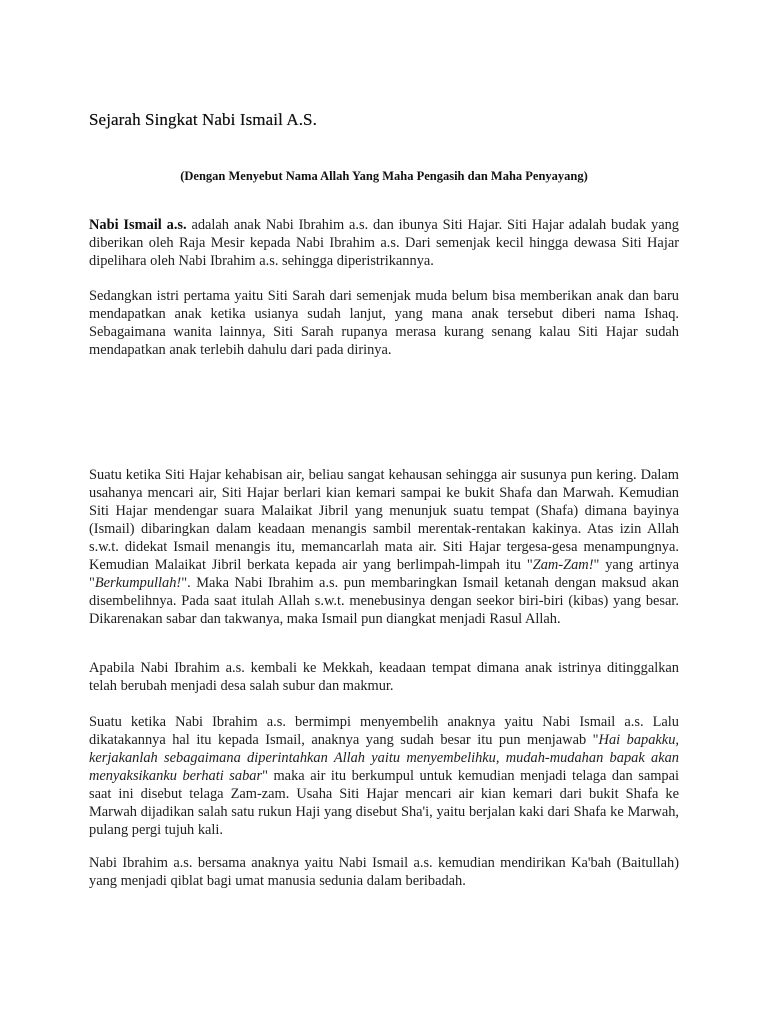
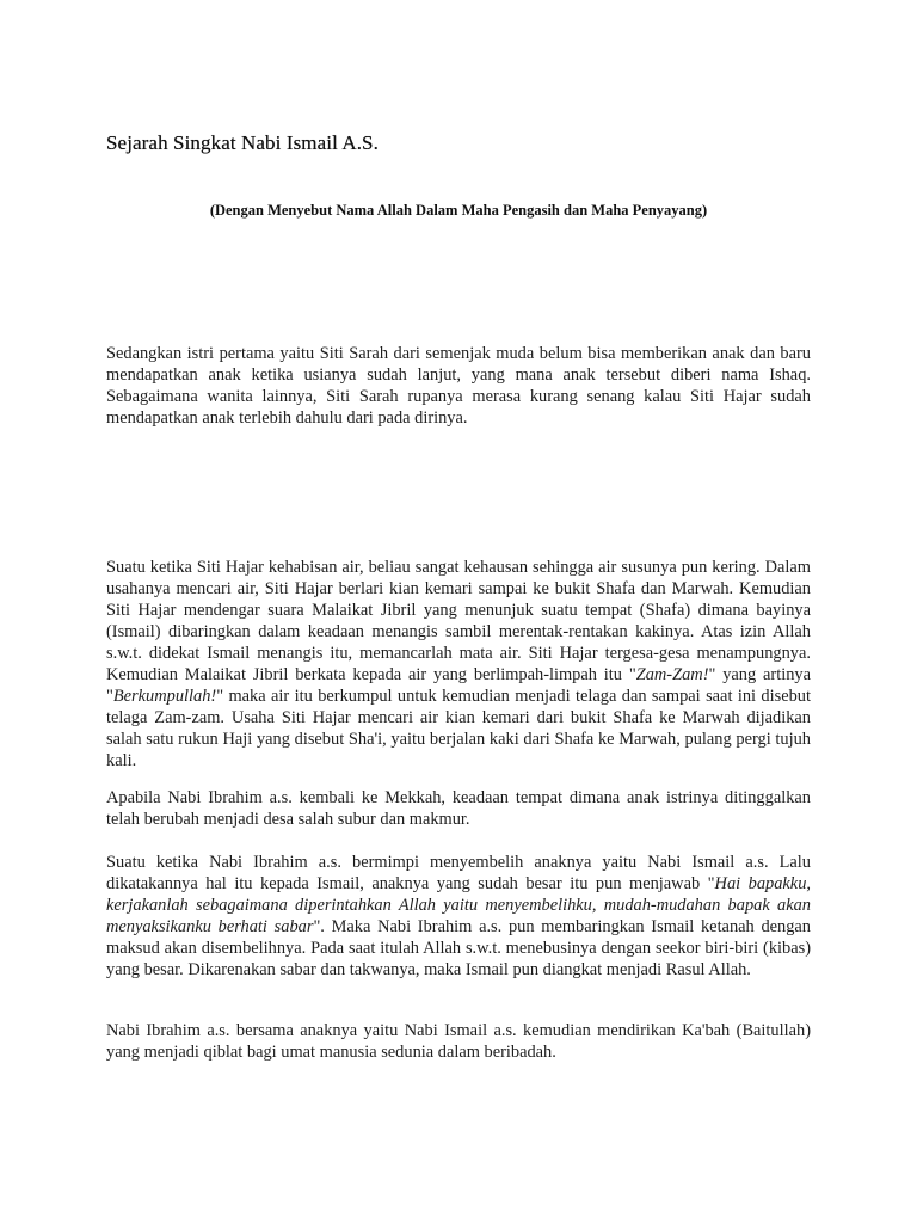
  Sejarah Singkat Nabi Ismail A.S.
- (Dengan Menyebut Nama Allah Yang Maha Pengasih dan Maha Penyayang)
+ (Dengan Menyebut Nama Allah Dalam Maha Pengasih dan Maha Penyayang)
- Nabi Ismail a.s. adalah anak Nabi Ibrahim a.s. dan ibunya Siti Hajar. Siti Hajar adalah budak yang diberikan oleh Raja Mesir kepada Nabi Ibrahim a.s. Dari semenjak kecil hingga dewasa Siti Hajar dipelihara oleh Nabi Ibrahim a.s. sehingga diperistrikannya.
  Sedangkan istri pertama yaitu Siti Sarah dari semenjak muda belum bisa memberikan anak dan baru mendapatkan anak ketika usianya sudah lanjut, yang mana anak tersebut diberi nama Ishaq. Sebagaimana wanita lainnya, Siti Sarah rupanya merasa kurang senang kalau Siti Hajar sudah mendapatkan anak terlebih dahulu dari pada dirinya.
- Suatu ketika Siti Hajar kehabisan air, beliau sangat kehausan sehingga air susunya pun kering. Dalam usahanya mencari air, Siti Hajar berlari kian kemari sampai ke bukit Shafa dan Marwah. Kemudian Siti Hajar mendengar suara Malaikat Jibril yang menunjuk suatu tempat (Shafa) dimana bayinya (Ismail) dibaringkan dalam keadaan menangis sambil merentak-rentakan kakinya. Atas izin Allah s.w.t. didekat Ismail menangis itu, memancarlah mata air. Siti Hajar tergesa-gesa menampungnya. Kemudian Malaikat Jibril berkata kepada air yang berlimpah-limpah itu "Zam-Zam!" yang artinya "Berkumpullah!". Maka Nabi Ibrahim a.s. pun membaringkan Ismail ketanah dengan maksud akan disembelihnya. Pada saat itulah Allah s.w.t. menebusinya dengan seekor biri-biri (kibas) yang besar. Dikarenakan sabar dan takwanya, maka Ismail pun diangkat menjadi Rasul Allah.
+ Suatu ketika Siti Hajar kehabisan air, beliau sangat kehausan sehingga air susunya pun kering. Dalam usahanya mencari air, Siti Hajar berlari kian kemari sampai ke bukit Shafa dan Marwah. Kemudian Siti Hajar mendengar suara Malaikat Jibril yang menunjuk suatu tempat (Shafa) dimana bayinya (Ismail) dibaringkan dalam keadaan menangis sambil merentak-rentakan kakinya. Atas izin Allah s.w.t. didekat Ismail menangis itu, memancarlah mata air. Siti Hajar tergesa-gesa menampungnya. Kemudian Malaikat Jibril berkata kepada air yang berlimpah-limpah itu "Zam-Zam!" yang artinya "Berkumpullah!" maka air itu berkumpul untuk kemudian menjadi telaga dan sampai saat ini disebut telaga Zam-zam. Usaha Siti Hajar mencari air kian kemari dari bukit Shafa ke Marwah dijadikan salah satu rukun Haji yang disebut Sha'i, yaitu berjalan kaki dari Shafa ke Marwah, pulang pergi tujuh kali.
  Apabila Nabi Ibrahim a.s. kembali ke Mekkah, keadaan tempat dimana anak istrinya ditinggalkan telah berubah menjadi desa salah subur dan makmur.
- Suatu ketika Nabi Ibrahim a.s. bermimpi menyembelih anaknya yaitu Nabi Ismail a.s. Lalu dikatakannya hal itu kepada Ismail, anaknya yang sudah besar itu pun menjawab "Hai bapakku, kerjakanlah sebagaimana diperintahkan Allah yaitu menyembelihku, mudah-mudahan bapak akan menyaksikanku berhati sabar" maka air itu berkumpul untuk kemudian menjadi telaga dan sampai saat ini disebut telaga Zam-zam. Usaha Siti Hajar mencari air kian kemari dari bukit Shafa ke Marwah dijadikan salah satu rukun Haji yang disebut Sha'i, yaitu berjalan kaki dari Shafa ke Marwah, pulang pergi tujuh kali.
+ Suatu ketika Nabi Ibrahim a.s. bermimpi menyembelih anaknya yaitu Nabi Ismail a.s. Lalu dikatakannya hal itu kepada Ismail, anaknya yang sudah besar itu pun menjawab "Hai bapakku, kerjakanlah sebagaimana diperintahkan Allah yaitu menyembelihku, mudah-mudahan bapak akan menyaksikanku berhati sabar". Maka Nabi Ibrahim a.s. pun membaringkan Ismail ketanah dengan maksud akan disembelihnya. Pada saat itulah Allah s.w.t. menebusinya dengan seekor biri-biri (kibas) yang besar. Dikarenakan sabar dan takwanya, maka Ismail pun diangkat menjadi Rasul Allah.
  Nabi Ibrahim a.s. bersama anaknya yaitu Nabi Ismail a.s. kemudian mendirikan Ka'bah (Baitullah) yang menjadi qiblat bagi umat manusia sedunia dalam beribadah.
